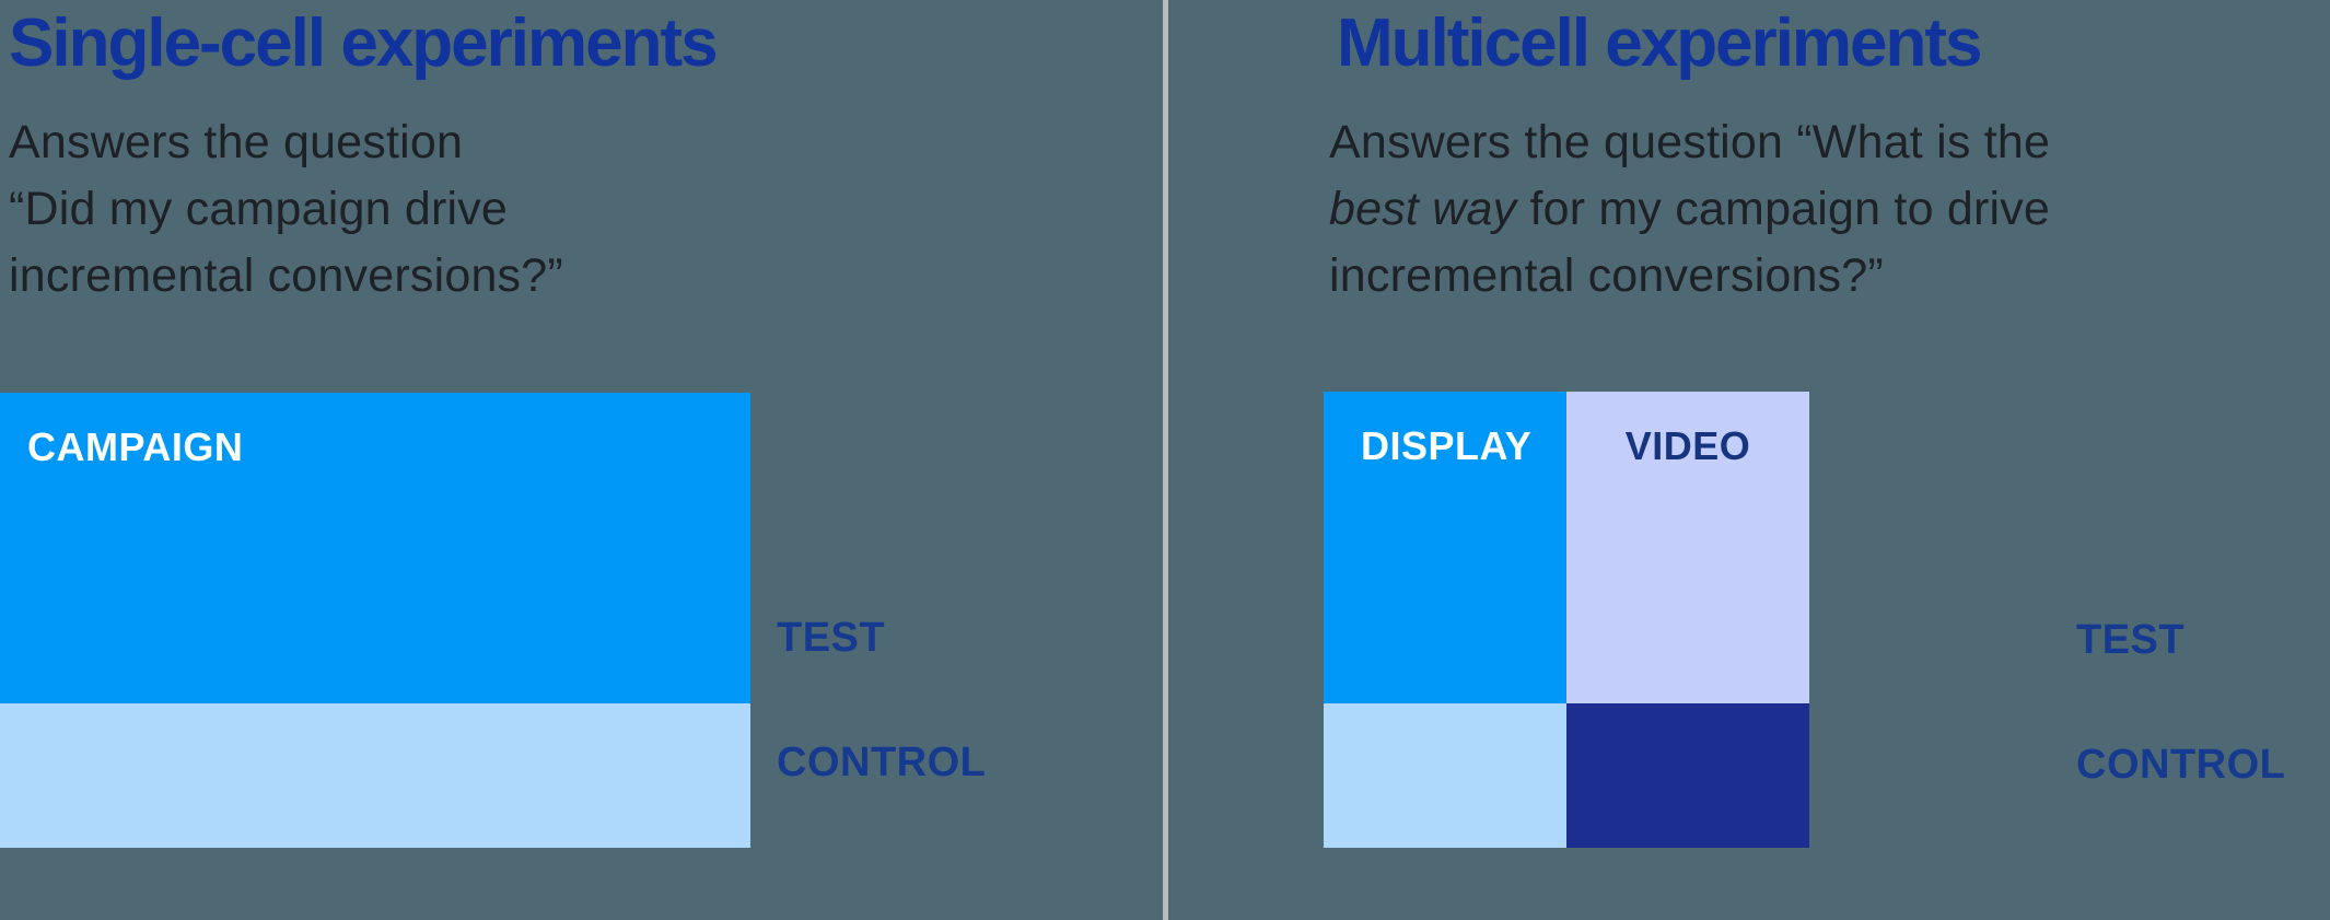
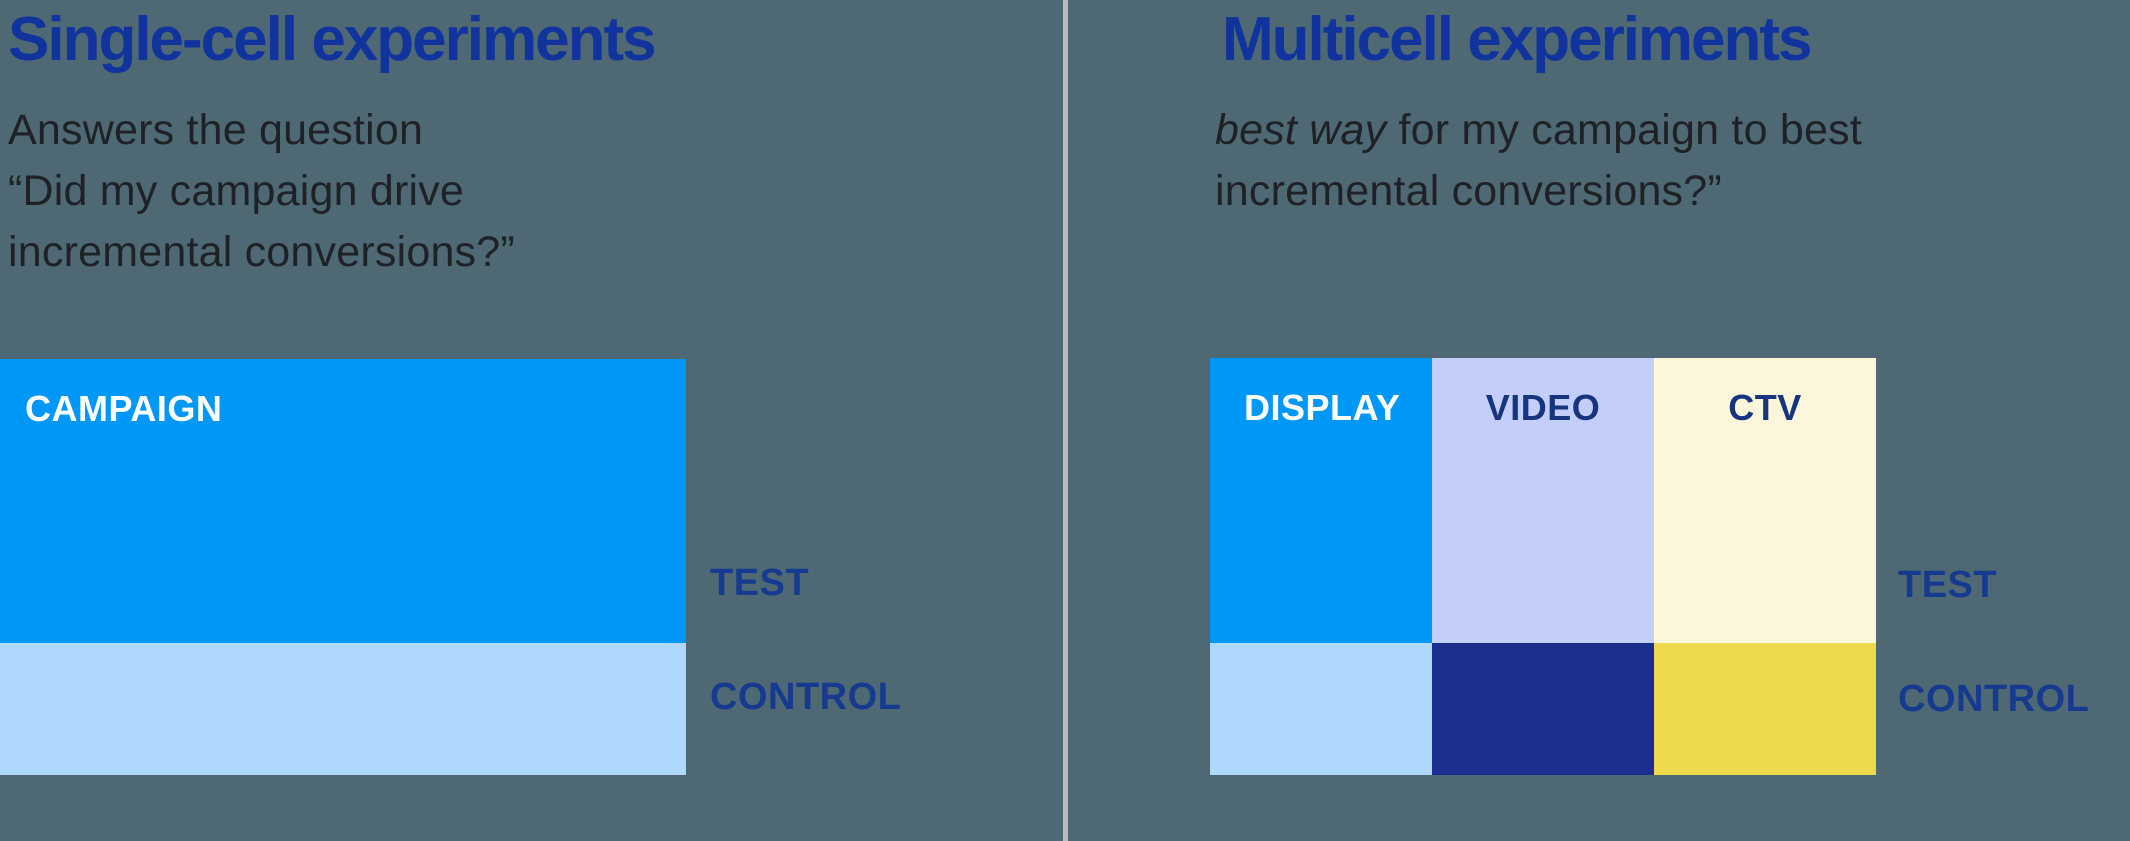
  Single-cell experiments
  Answers the question
  “Did my campaign drive
  incremental conversions?”
  CAMPAIGN
  TEST
  CONTROL
  Multicell experiments
- Answers the question “What is the
- best way for my campaign to drive
+ best way for my campaign to best
  incremental conversions?”
  DISPLAY
  VIDEO
+ CTV
  TEST
  CONTROL
